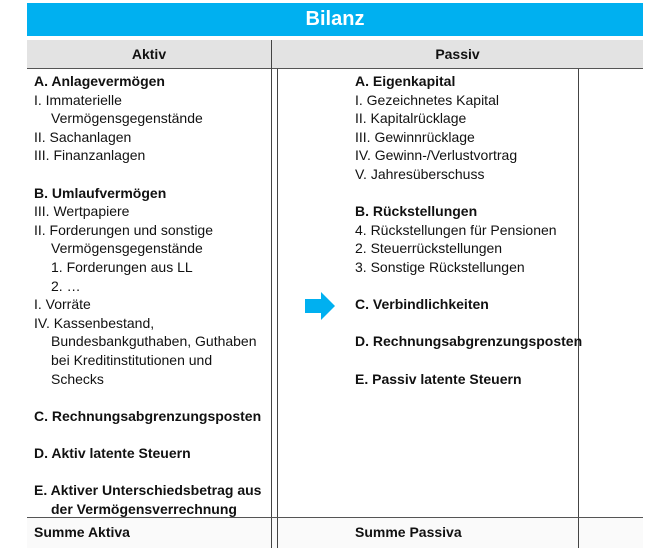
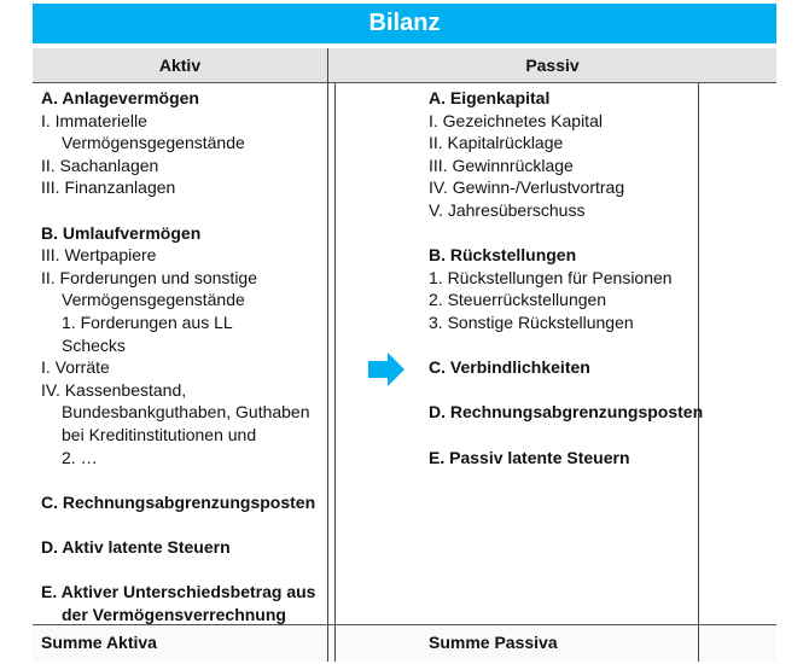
  Bilanz
  Aktiv
  Passiv
  A. Anlagevermögen
  I. Immaterielle
  Vermögensgegenstände
  II. Sachanlagen
  III. Finanzanlagen
  B. Umlaufvermögen
  III. Wertpapiere
  II. Forderungen und sonstige
  Vermögensgegenstände
  1. Forderungen aus LL
- 2. …
+ Schecks
  I. Vorräte
  IV. Kassenbestand,
  Bundesbankguthaben, Guthaben
  bei Kreditinstitutionen und
- Schecks
+ 2. …
  C. Rechnungsabgrenzungsposten
  D. Aktiv latente Steuern
  E. Aktiver Unterschiedsbetrag aus
  der Vermögensverrechnung
  A. Eigenkapital
  I. Gezeichnetes Kapital
  II. Kapitalrücklage
  III. Gewinnrücklage
  IV. Gewinn-/Verlustvortrag
  V. Jahresüberschuss
  B. Rückstellungen
- 4. Rückstellungen für Pensionen
+ 1. Rückstellungen für Pensionen
  2. Steuerrückstellungen
  3. Sonstige Rückstellungen
  C. Verbindlichkeiten
  D. Rechnungsabgrenzungsposten
  E. Passiv latente Steuern
  Summe Aktiva
  Summe Passiva
